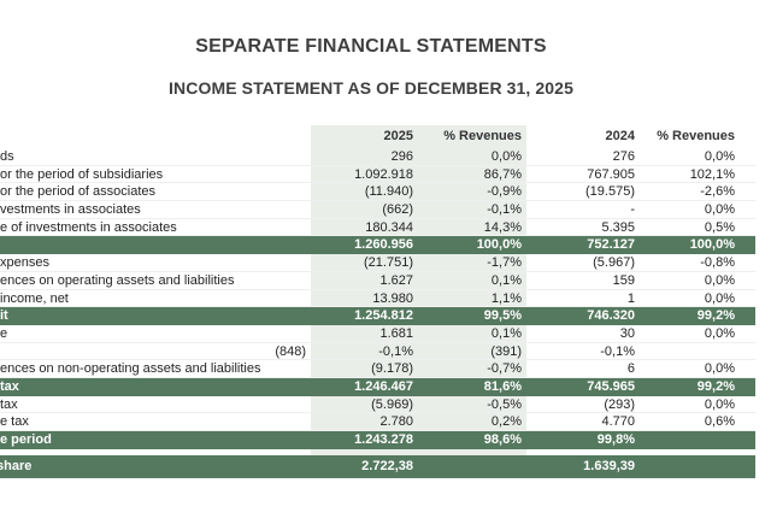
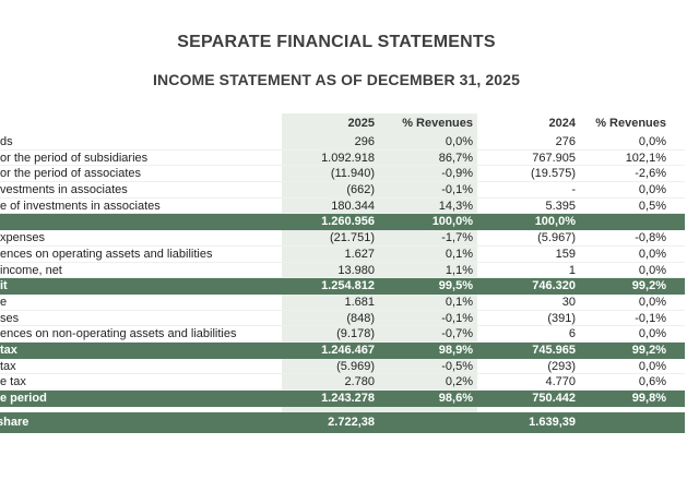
  SEPARATE FINANCIAL STATEMENTS
  INCOME STATEMENT AS OF DECEMBER 31, 2025
  2025
  % Revenues
  2024
  % Revenues
  ds
  296
  0,0%
  276
  0,0%
  or the period of subsidiaries
  1.092.918
  86,7%
  767.905
  102,1%
  or the period of associates
  (11.940)
  -0,9%
  (19.575)
  -2,6%
  vestments in associates
  (662)
  -0,1%
  -
  0,0%
  e of investments in associates
  180.344
  14,3%
  5.395
  0,5%
  1.260.956
  100,0%
- 752.127
  100,0%
  xpenses
  (21.751)
  -1,7%
  (5.967)
  -0,8%
  ences on operating assets and liabilities
  1.627
  0,1%
  159
  0,0%
  income, net
  13.980
  1,1%
  1
  0,0%
  it
  1.254.812
  99,5%
  746.320
  99,2%
  e
  1.681
  0,1%
  30
  0,0%
+ ses
  (848)
  -0,1%
  (391)
  -0,1%
  ences on non-operating assets and liabilities
  (9.178)
  -0,7%
  6
  0,0%
  tax
  1.246.467
- 81,6%
+ 98,9%
  745.965
  99,2%
  tax
  (5.969)
  -0,5%
  (293)
  0,0%
  e tax
  2.780
  0,2%
  4.770
  0,6%
  e period
  1.243.278
  98,6%
+ 750.442
  99,8%
  share
  2.722,38
  1.639,39
